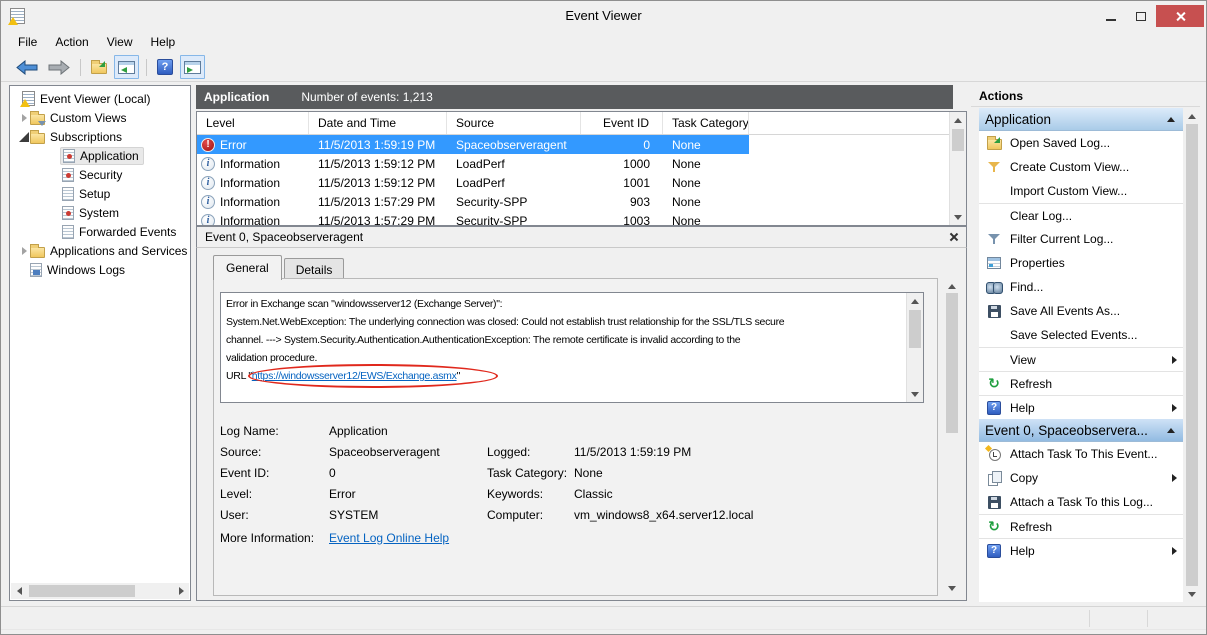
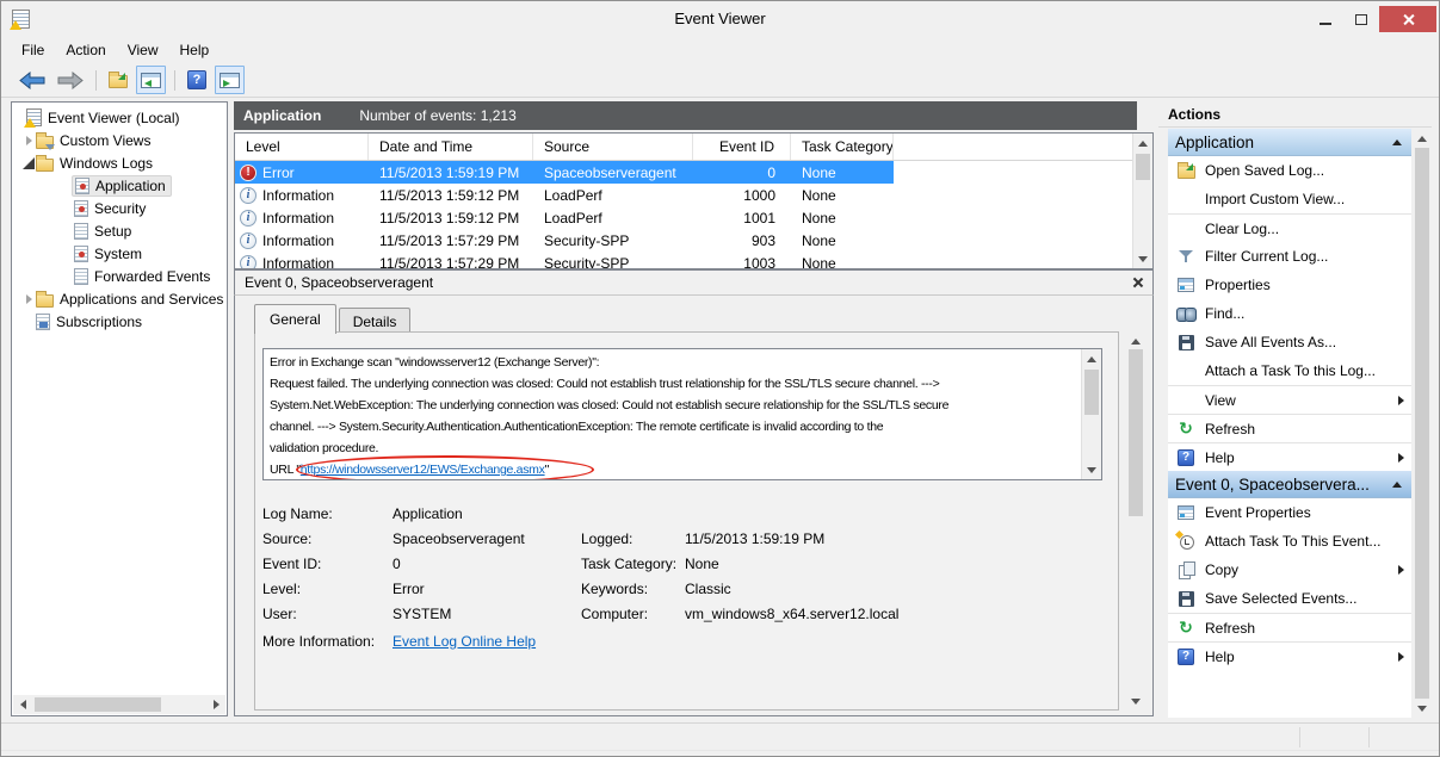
  Event Viewer
  File
  Action
  View
  Help
  ?
  Event Viewer (Local)
  Custom Views
- Subscriptions
+ Windows Logs
  Application
  Security
  Setup
  System
  Forwarded Events
  Applications and Services
- Windows Logs
+ Subscriptions
  Application
  Number of events: 1,213
  Level
  Date and Time
  Source
  Event ID
  Task Category
  !
  Error
  11/5/2013 1:59:19 PM
  Spaceobserveragent
  0
  None
  i
  Information
  11/5/2013 1:59:12 PM
  LoadPerf
  1000
  None
  i
  Information
  11/5/2013 1:59:12 PM
  LoadPerf
  1001
  None
  i
  Information
  11/5/2013 1:57:29 PM
  Security-SPP
  903
  None
  i
  Information
  11/5/2013 1:57:29 PM
  Security-SPP
  1003
  None
  Event 0, Spaceobserveragent
  General
  Details
  Error in Exchange scan "windowsserver12 (Exchange Server)":
+ Request failed. The underlying connection was closed: Could not establish trust relationship for the SSL/TLS secure channel. --->
- System.Net.WebException: The underlying connection was closed: Could not establish trust relationship for the SSL/TLS secure
+ System.Net.WebException: The underlying connection was closed: Could not establish secure relationship for the SSL/TLS secure
  channel. ---> System.Security.Authentication.AuthenticationException: The remote certificate is invalid according to the
  validation procedure.
  URL "https://windowsserver12/EWS/Exchange.asmx"
  Log Name:
  Application
  Source:
  Spaceobserveragent
  Logged:
  11/5/2013 1:59:19 PM
  Event ID:
  0
  Task Category:
  None
  Level:
  Error
  Keywords:
  Classic
  User:
  SYSTEM
  Computer:
  vm_windows8_x64.server12.local
  More Information:
  Event Log Online Help
  Actions
  Application
  Open Saved Log...
- Create Custom View...
  Import Custom View...
  Clear Log...
  Filter Current Log...
  Properties
  Find...
  Save All Events As...
- Save Selected Events...
+ Attach a Task To this Log...
  View
  ↻
  Refresh
  ?
  Help
  Event 0, Spaceobservera...
+ Event Properties
  Attach Task To This Event...
  Copy
- Attach a Task To this Log...
+ Save Selected Events...
  ↻
  Refresh
  ?
  Help
